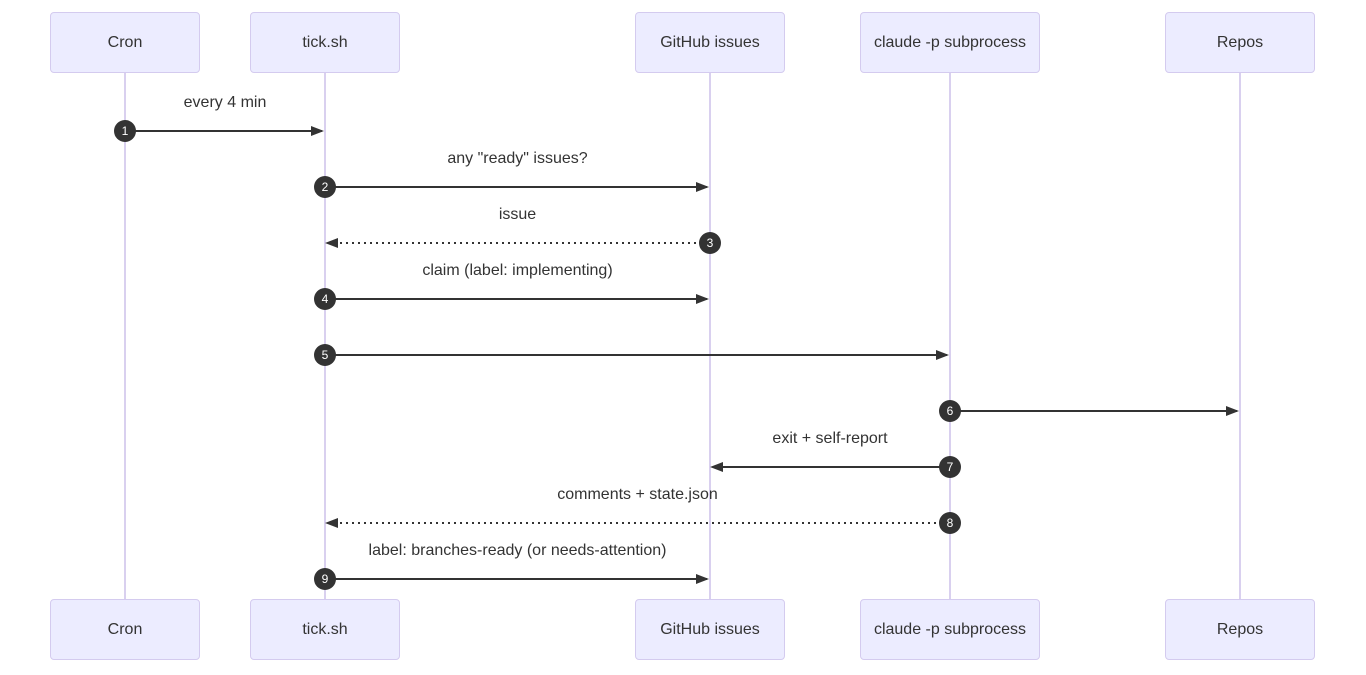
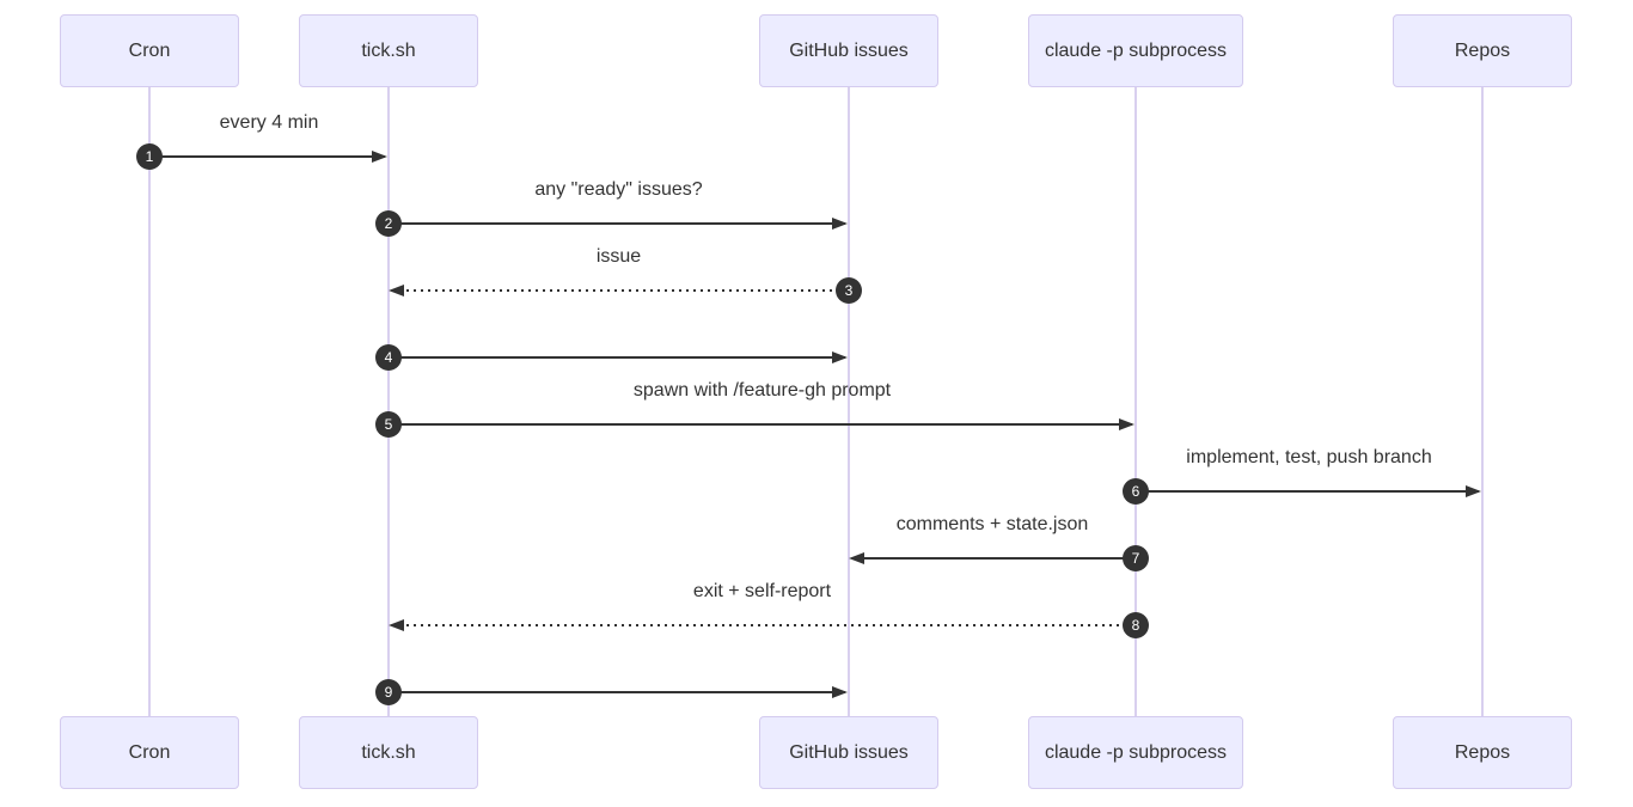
  Cron
  Cron
  tick.sh
  tick.sh
  GitHub issues
  GitHub issues
  claude -p subprocess
  claude -p subprocess
  Repos
  Repos
  1
  every 4 min
  2
  any "ready" issues?
  3
  issue
  4
- claim (label: implementing)
  5
+ spawn with /feature-gh prompt
  6
+ implement, test, push branch
  7
- exit + self-report
+ comments + state.json
  8
- comments + state.json
+ exit + self-report
  9
- label: branches-ready (or needs-attention)
